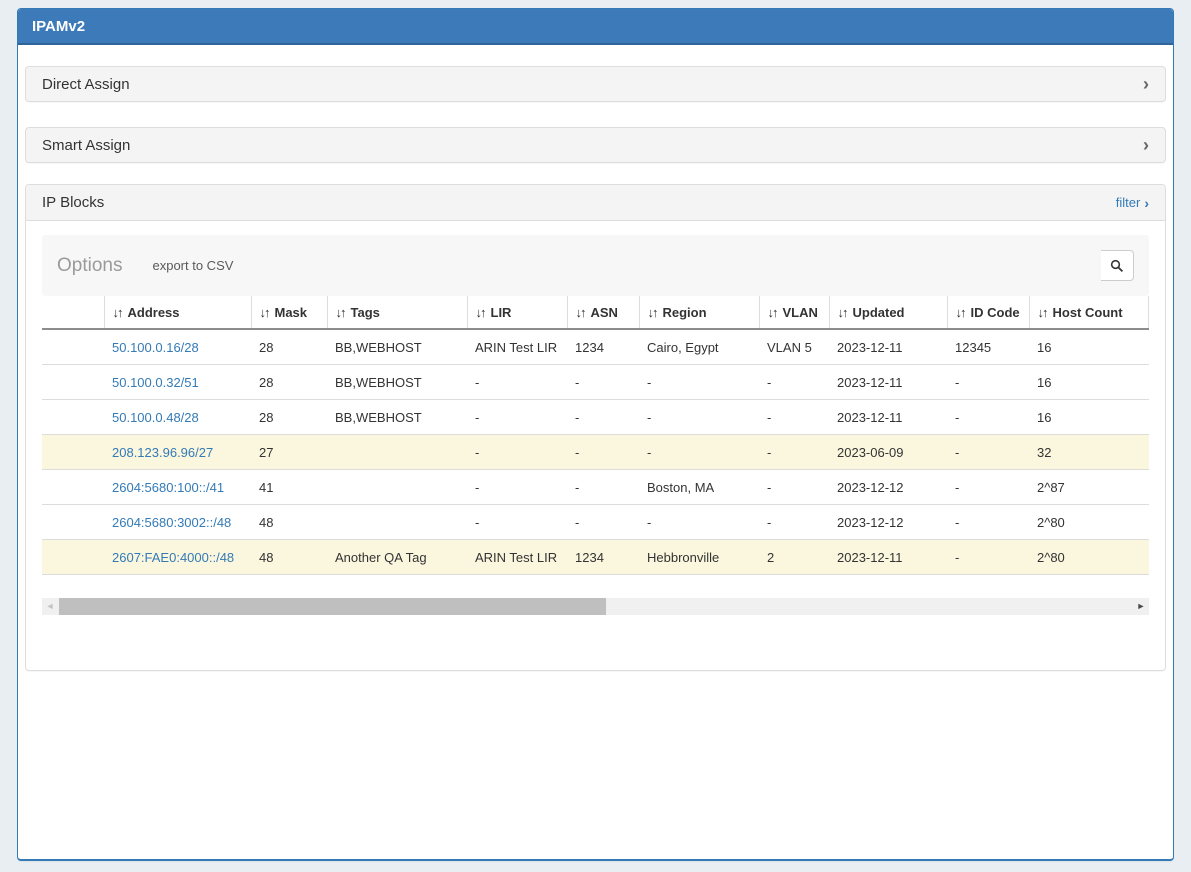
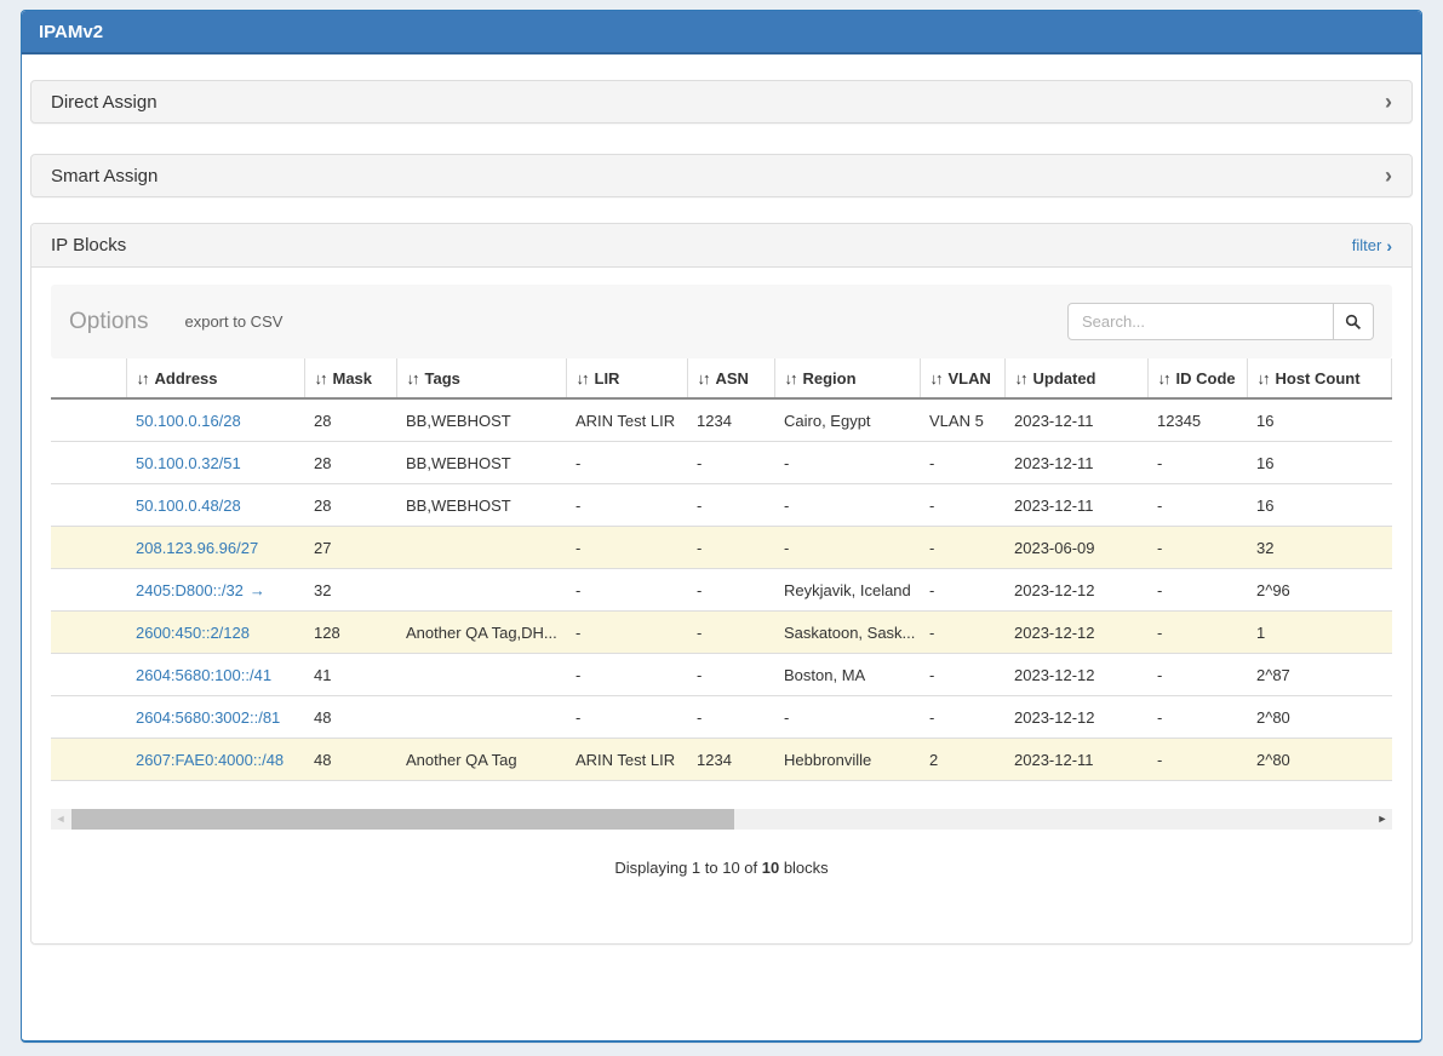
  IPAMv2
  Direct Assign
  ›
  Smart Assign
  ›
  IP Blocks
  filter
  ›
  Options
  export to CSV
+ Search...
  	↓↑ Address	↓↑ Mask	↓↑ Tags	↓↑ LIR	↓↑ ASN	↓↑ Region	↓↑ VLAN	↓↑ Updated	↓↑ ID Code	↓↑ Host Count
  	50.100.0.16/28	28	BB,WEBHOST	ARIN Test LIR	1234	Cairo, Egypt	VLAN 5	2023-12-11	12345	16
  	50.100.0.32/51	28	BB,WEBHOST	-	-	-	-	2023-12-11	-	16
  	50.100.0.48/28	28	BB,WEBHOST	-	-	-	-	2023-12-11	-	16
  	208.123.96.96/27	27		-	-	-	-	2023-06-09	-	32
+ 	2405:D800::/32 →	32		-	-	Reykjavik, Iceland	-	2023-12-12	-	2^96
+ 	2600:450::2/128	128	Another QA Tag,DH...	-	-	Saskatoon, Sask...	-	2023-12-12	-	1
  	2604:5680:100::/41	41		-	-	Boston, MA	-	2023-12-12	-	2^87
- 	2604:5680:3002::/48	48		-	-	-	-	2023-12-12	-	2^80
+ 	2604:5680:3002::/81	48		-	-	-	-	2023-12-12	-	2^80
  	2607:FAE0:4000::/48	48	Another QA Tag	ARIN Test LIR	1234	Hebbronville	2	2023-12-11	-	2^80
  ◄
  ►
+ Displaying 1 to 10 of 10 blocks
